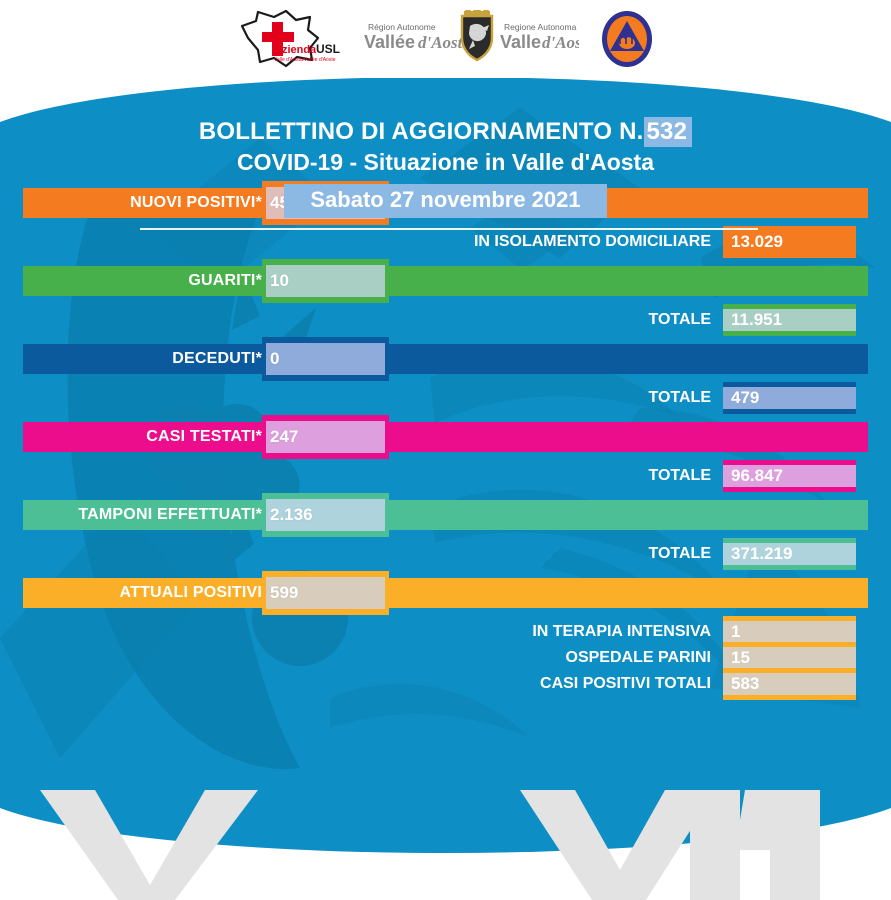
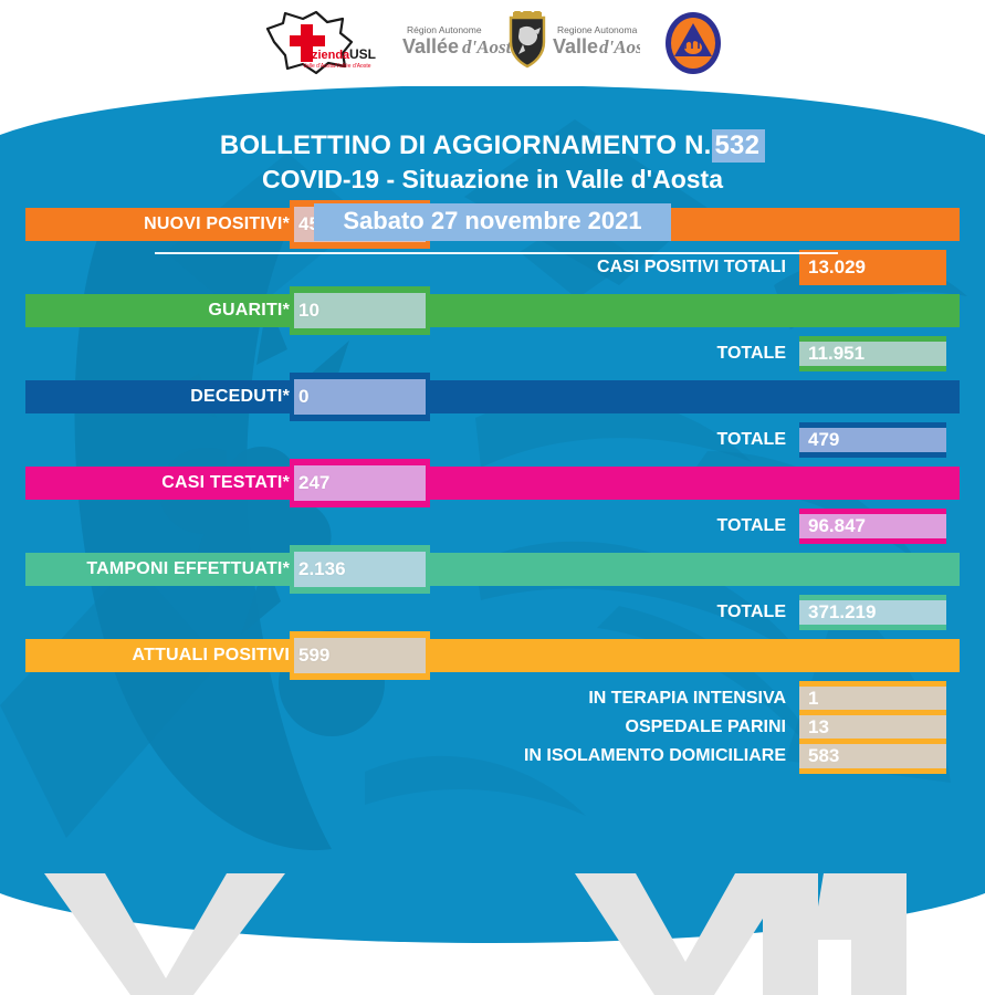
  Azienda
  USL
  Région Autonome
  Vallée
  d'Aost
  Regione Autonoma
  Valle
  d'Aos
  BOLLETTINO DI AGGIORNAMENTO N.532
  COVID-19 - Situazione in Valle d'Aosta
  Sabato 27 novembre 2021
  NUOVI POSITIVI*
- IN ISOLAMENTO DOMICILIARE
+ CASI POSITIVI TOTALI
  13.029
  GUARITI*
  10
  TOTALE
  11.951
  DECEDUTI*
  0
  TOTALE
  479
  CASI TESTATI*
  247
  TOTALE
  96.847
  TAMPONI EFFETTUATI*
  2.136
  TOTALE
  371.219
  ATTUALI POSITIVI
  599
  IN TERAPIA INTENSIVA
  1
  OSPEDALE PARINI
- 15
+ 13
- CASI POSITIVI TOTALI
+ IN ISOLAMENTO DOMICILIARE
  583
